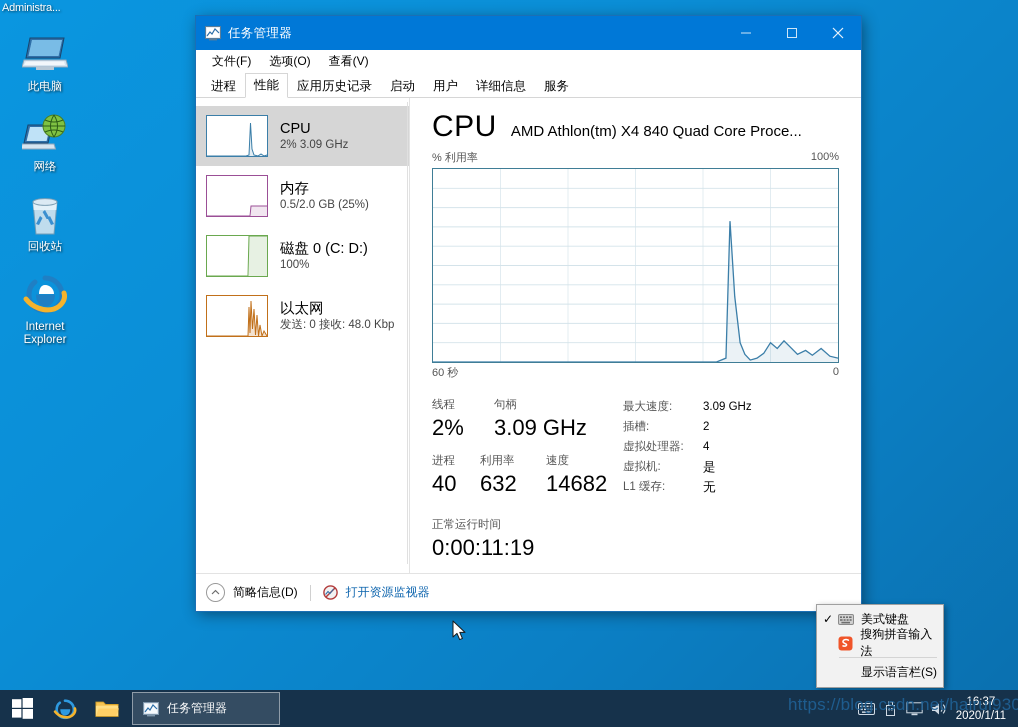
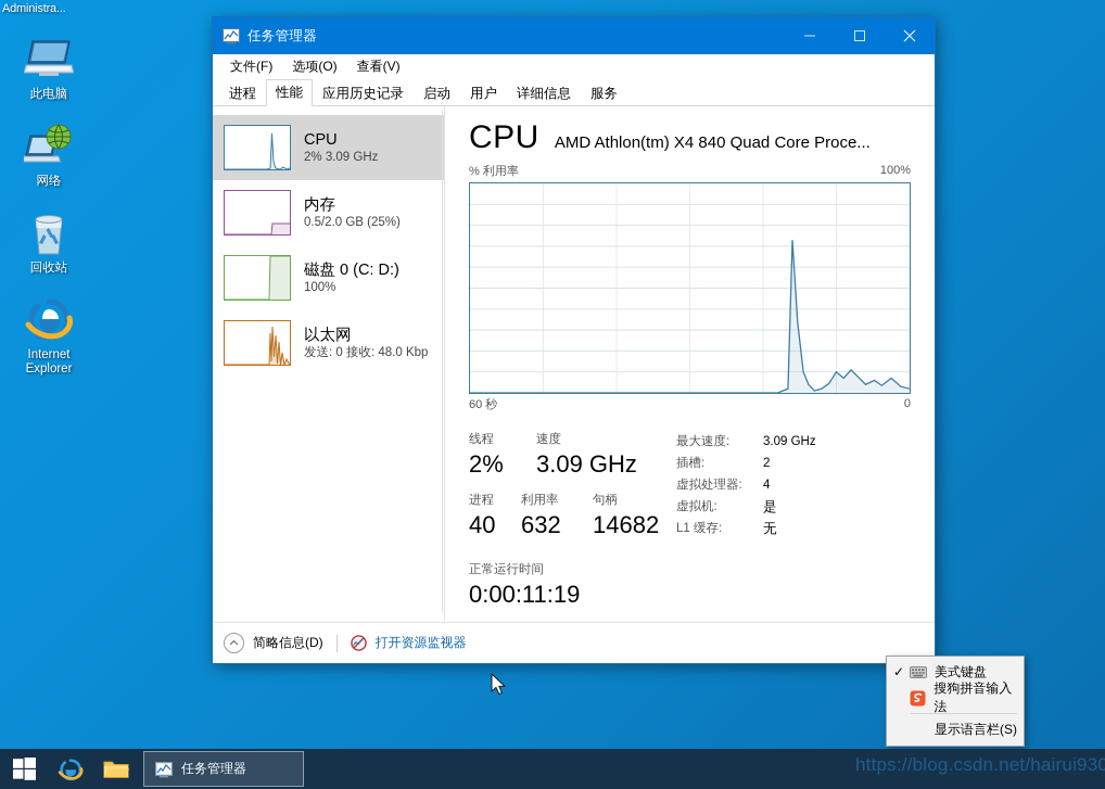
  Administra...
  此电脑
  网络
  回收站
  Internet
  Explorer
  任务管理器
  文件(F)
  选项(O)
  查看(V)
  进程
  性能
  应用历史记录
  启动
  用户
  详细信息
  服务
  CPU
  2% 3.09 GHz
  内存
  0.5/2.0 GB (25%)
  磁盘 0 (C: D:)
  100%
  以太网
  发送: 0 接收: 48.0 Kbp
  CPU
  AMD Athlon(tm) X4 840 Quad Core Proce...
  % 利用率
  100%
  60 秒
  0
  线程
  2%
- 句柄
+ 速度
  3.09 GHz
  进程
  40
  利用率
  632
- 速度
+ 句柄
  14682
  最大速度:
  3.09 GHz
  插槽:
  2
  虚拟处理器:
  4
  虚拟机:
  是
  L1 缓存:
  无
  正常运行时间
  0:00:11:19
  简略信息(D)
  打开资源监视器
  ✓
  美式键盘
  搜狗拼音输入法
  显示语言栏(S)
  任务管理器
- 16:37
- 2020/1/11
  https://blog.csdn.net/hairui930
